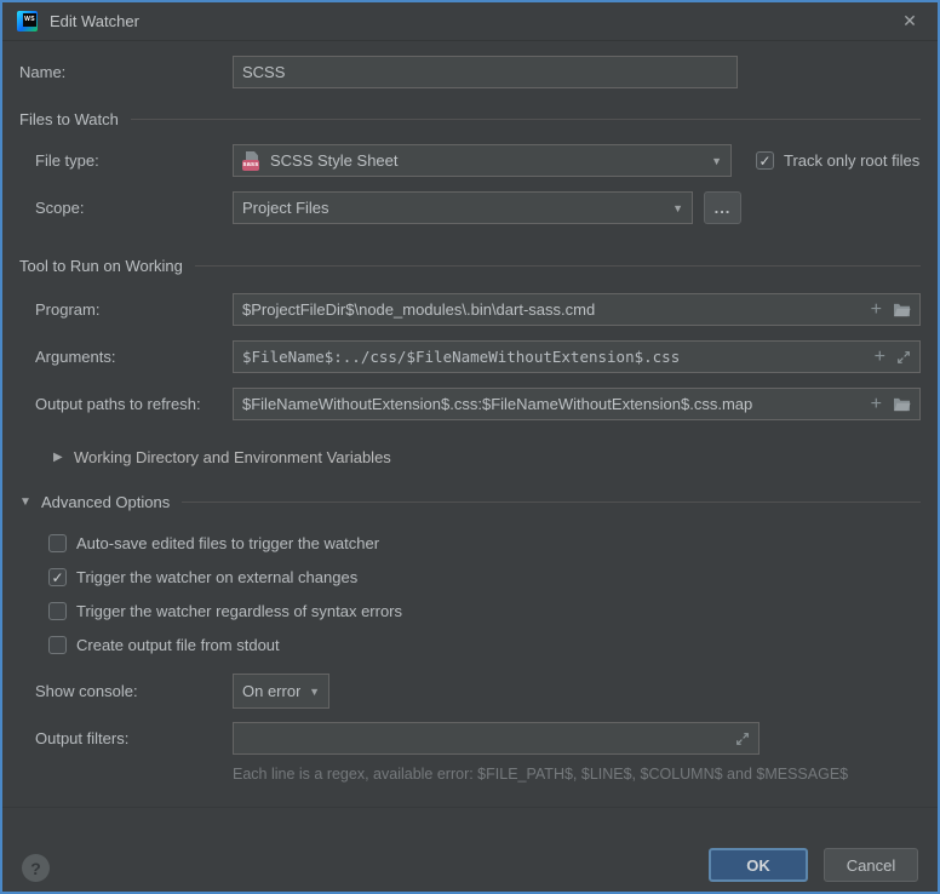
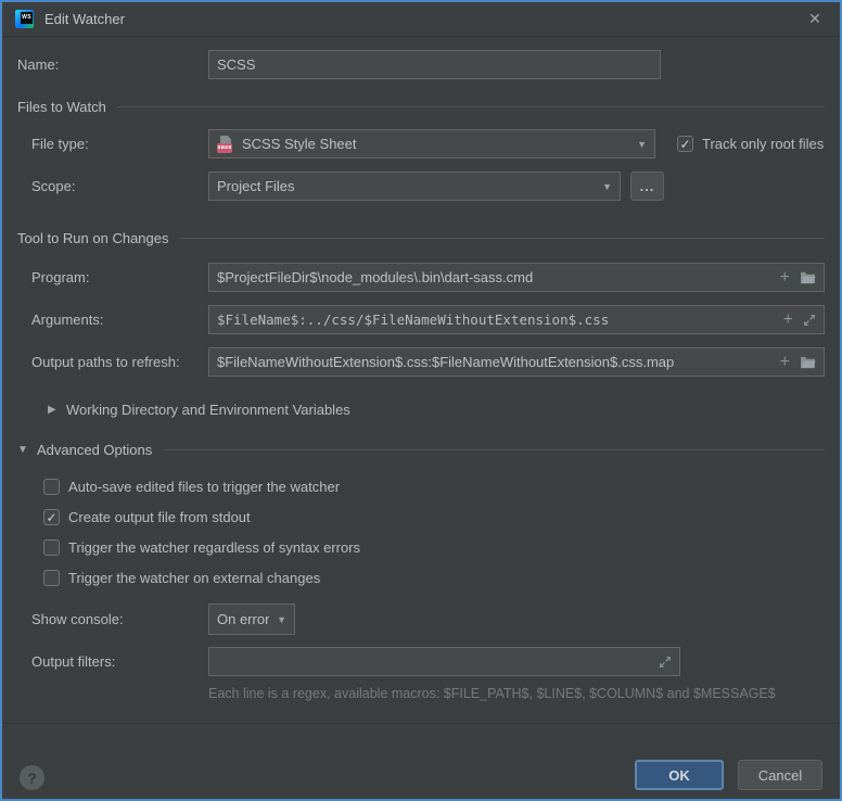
  Edit Watcher
  ✕
  Name:
  SCSS
  Files to Watch
  File type:
  SCSS Style Sheet
  ▼
  ✓
  Track only root files
  Scope:
  Project Files
  ▼
  ...
- Tool to Run on Working
+ Tool to Run on Changes
  Program:
  $ProjectFileDir$\node_modules\.bin\dart-sass.cmd
  +
  Arguments:
  $FileName$:../css/$FileNameWithoutExtension$.css
  +
  Output paths to refresh:
  $FileNameWithoutExtension$.css:$FileNameWithoutExtension$.css.map
  +
  ▶
  Working Directory and Environment Variables
  ▼
  Advanced Options
  Auto-save edited files to trigger the watcher
  ✓
- Trigger the watcher on external changes
+ Create output file from stdout
  Trigger the watcher regardless of syntax errors
- Create output file from stdout
+ Trigger the watcher on external changes
  Show console:
  On error
  ▼
  Output filters:
- Each line is a regex, available error: $FILE_PATH$, $LINE$, $COLUMN$ and $MESSAGE$
+ Each line is a regex, available macros: $FILE_PATH$, $LINE$, $COLUMN$ and $MESSAGE$
  ?
  OK
  Cancel
